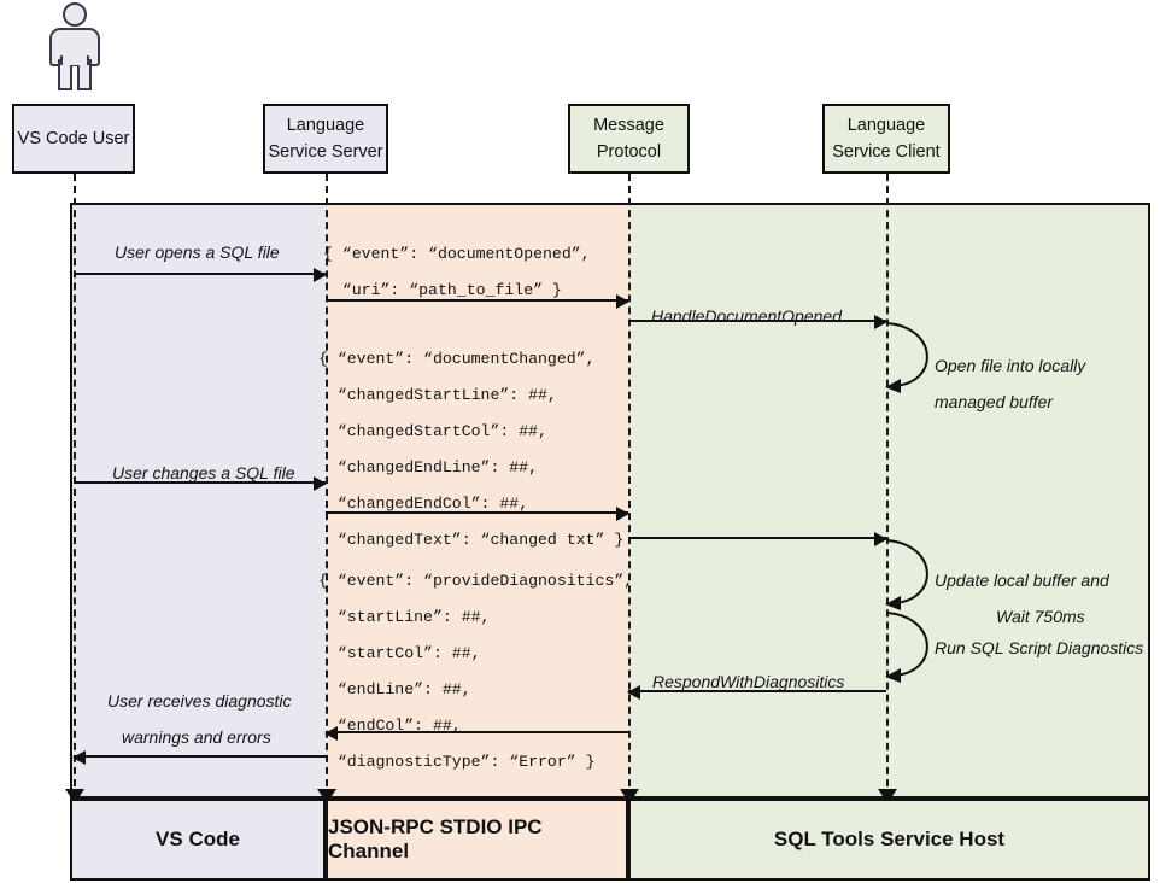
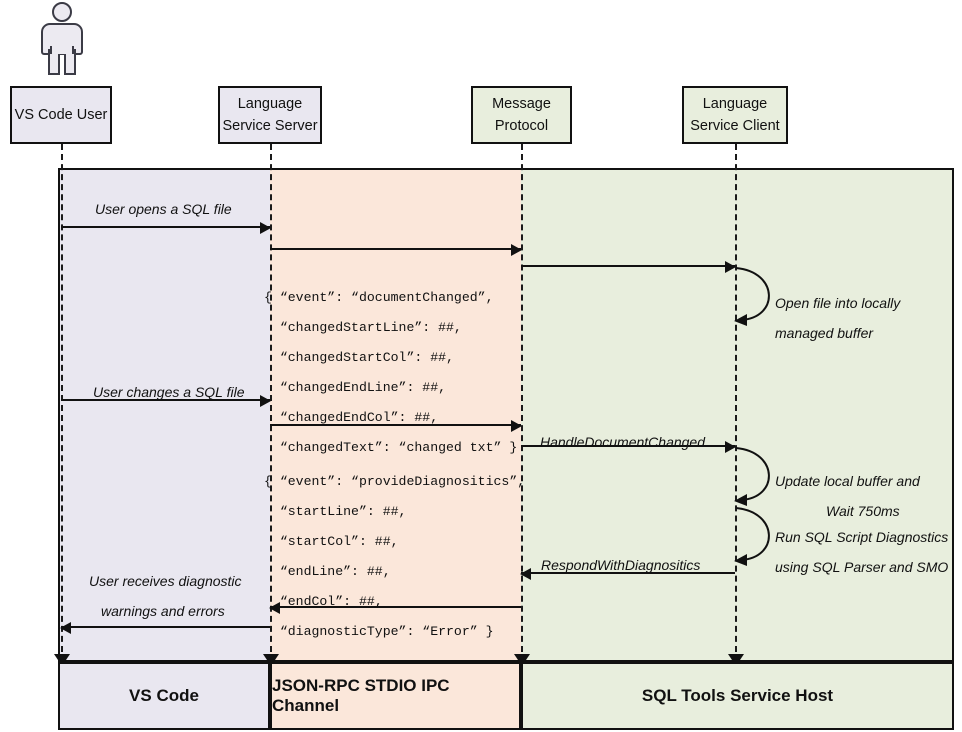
  VS Code User
  Language
  Service Server
  Message
  Protocol
  Language
  Service Client
  User opens a SQL file
- { “event”: “documentOpened”, “uri”: “path_to_file” }
- HandleDocumentOpened
  Open file into locally
  managed buffer
  { “event”: “documentChanged”, “changedStartLine”: ##, “changedStartCol”: ##, “changedEndLine”: ##, “changedEndCol”: ##, “changedText”: “changed txt” }
  User changes a SQL file
+ HandleDocumentChanged
  Update local buffer and
  Wait 750ms
  Run SQL Script Diagnostics
+ using SQL Parser and SMO
  { “event”: “provideDiagnositics”, “startLine”: ##, “startCol”: ##, “endLine”: ##, “endCol”: ##, “diagnosticType”: “Error” }
  RespondWithDiagnositics
  User receives diagnostic
  warnings and errors
  VS Code
  JSON-RPC STDIO IPC Channel
  SQL Tools Service Host
